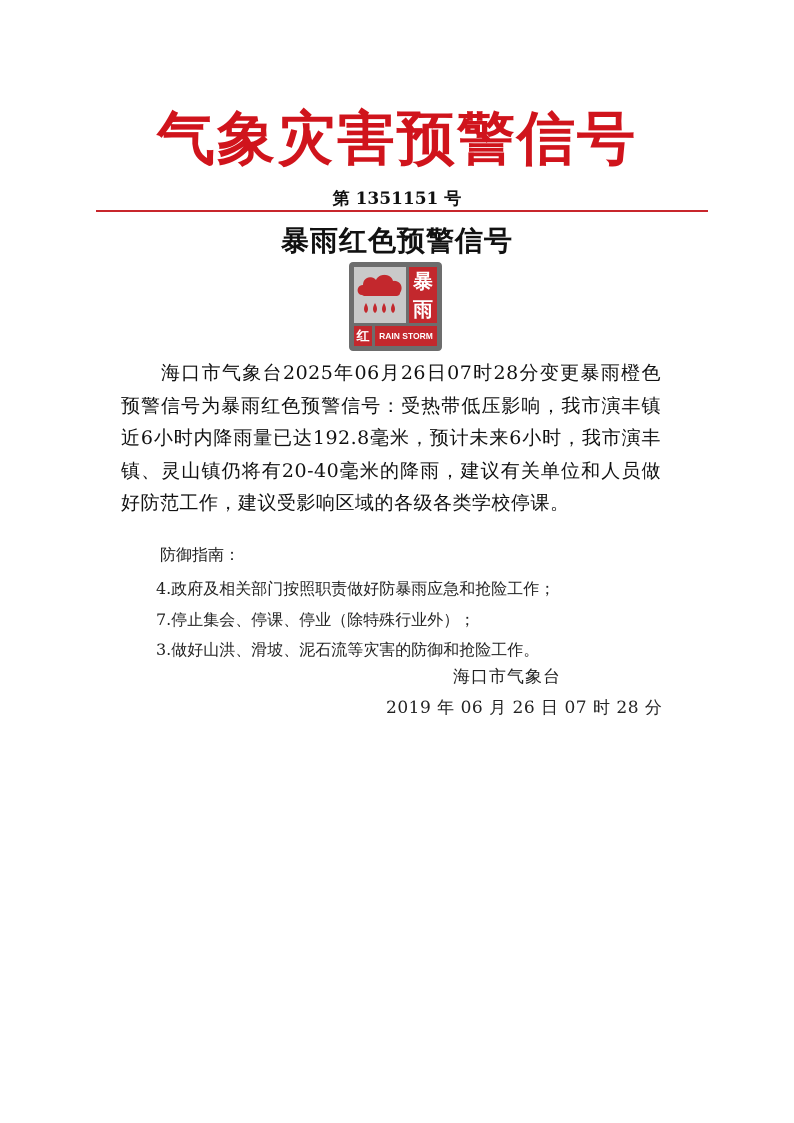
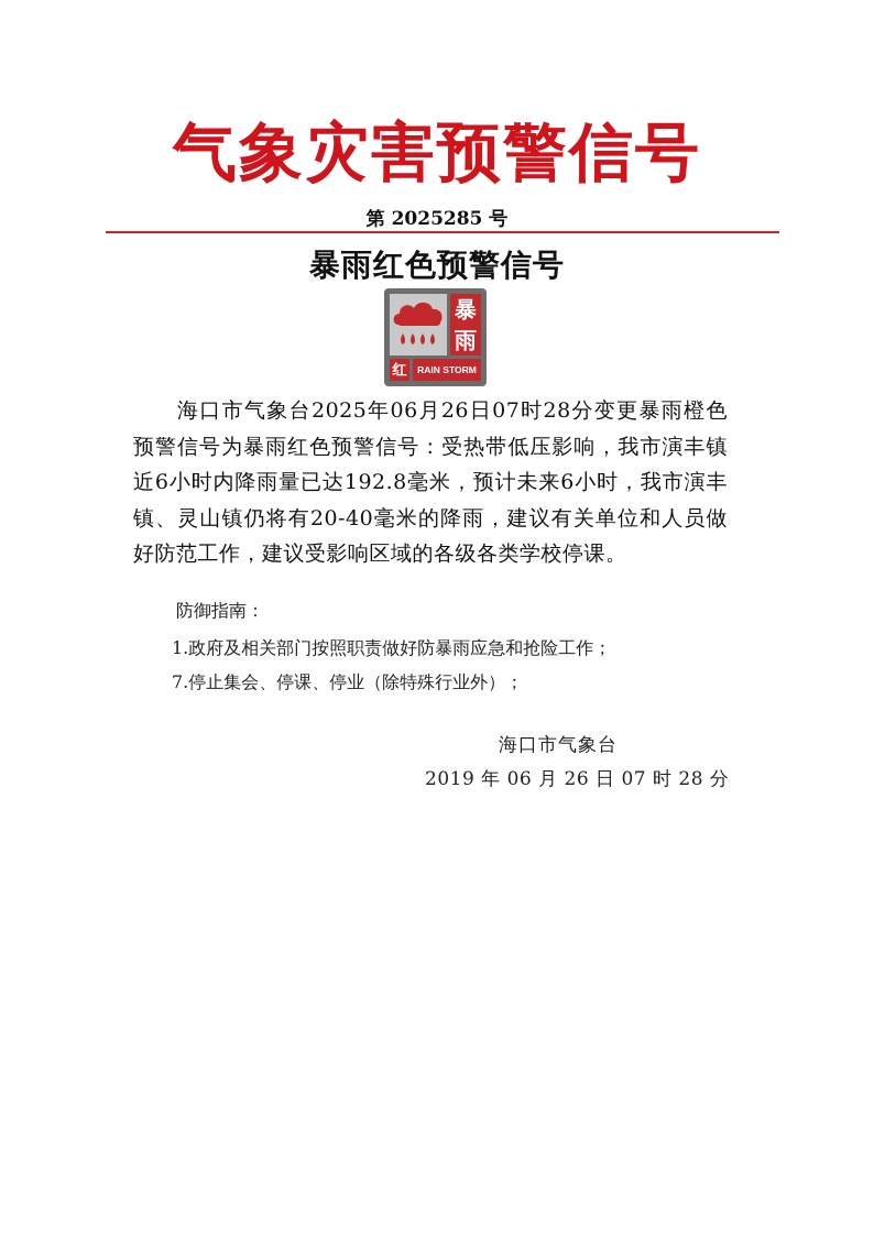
  气象灾害预警信号
- 第 1351151 号
+ 第 2025285 号
  暴雨红色预警信号
  暴
  雨
  红
  RAIN STORM
  海口市气象台2025年06月26日07时28分变更暴雨橙色预警信号为暴雨红色预警信号：受热带低压影响，我市演丰镇近6小时内降雨量已达192.8毫米，预计未来6小时，我市演丰镇、灵山镇仍将有20-40毫米的降雨，建议有关单位和人员做好防范工作，建议受影响区域的各级各类学校停课。
  防御指南：
- 4.政府及相关部门按照职责做好防暴雨应急和抢险工作；
+ 1.政府及相关部门按照职责做好防暴雨应急和抢险工作；
  7.停止集会、停课、停业（除特殊行业外）；
- 3.做好山洪、滑坡、泥石流等灾害的防御和抢险工作。
  海口市气象台
  2019 年 06 月 26 日 07 时 28 分
